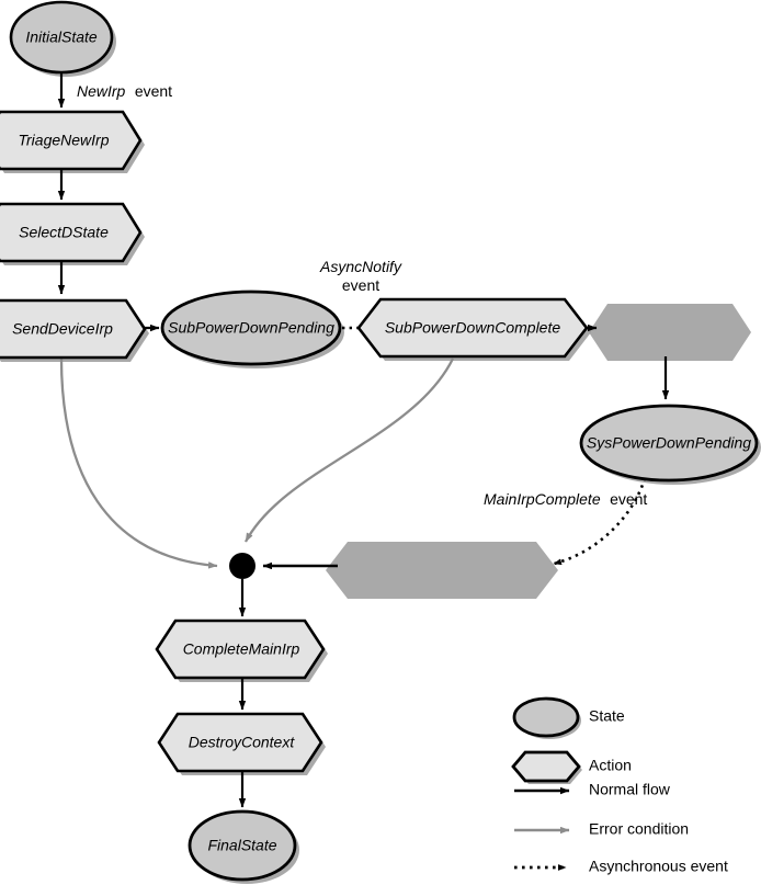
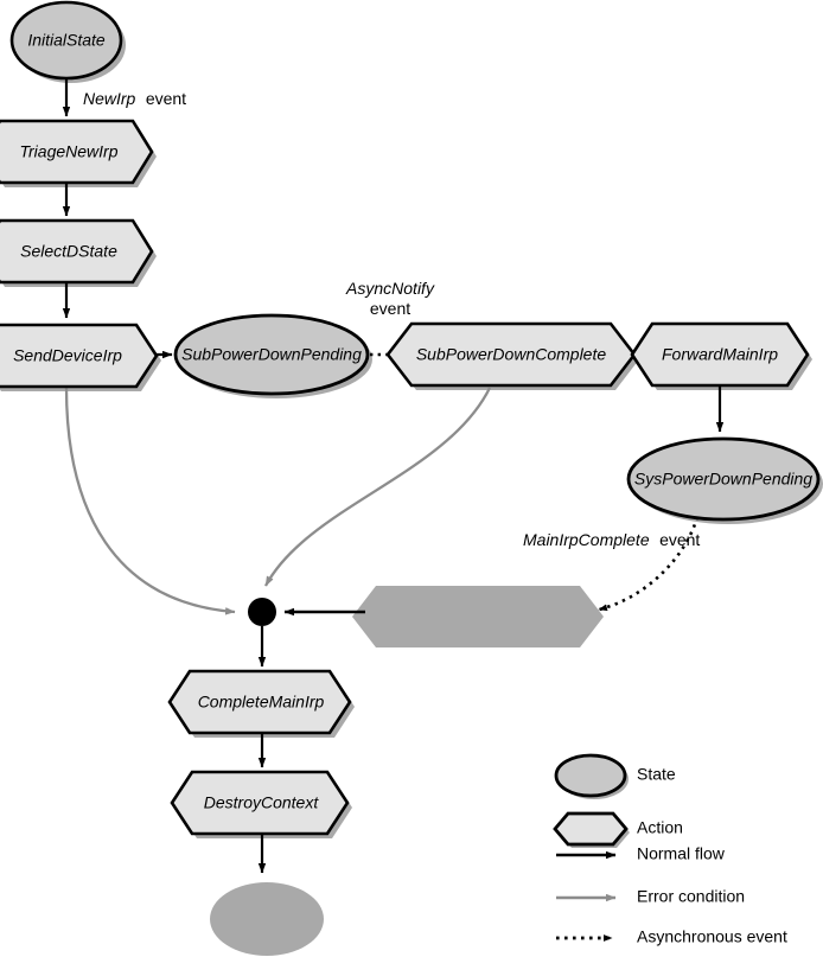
  InitialState
  TriageNewIrp
  SelectDState
  SendDeviceIrp
  SubPowerDownPending
  SubPowerDownComplete
+ ForwardMainIrp
  SysPowerDownPending
  CompleteMainIrp
  DestroyContext
- FinalState
  NewIrp event
  AsyncNotify
  event
  MainIrpComplete event
  State
  Action
  Normal flow
  Error condition
  Asynchronous event
